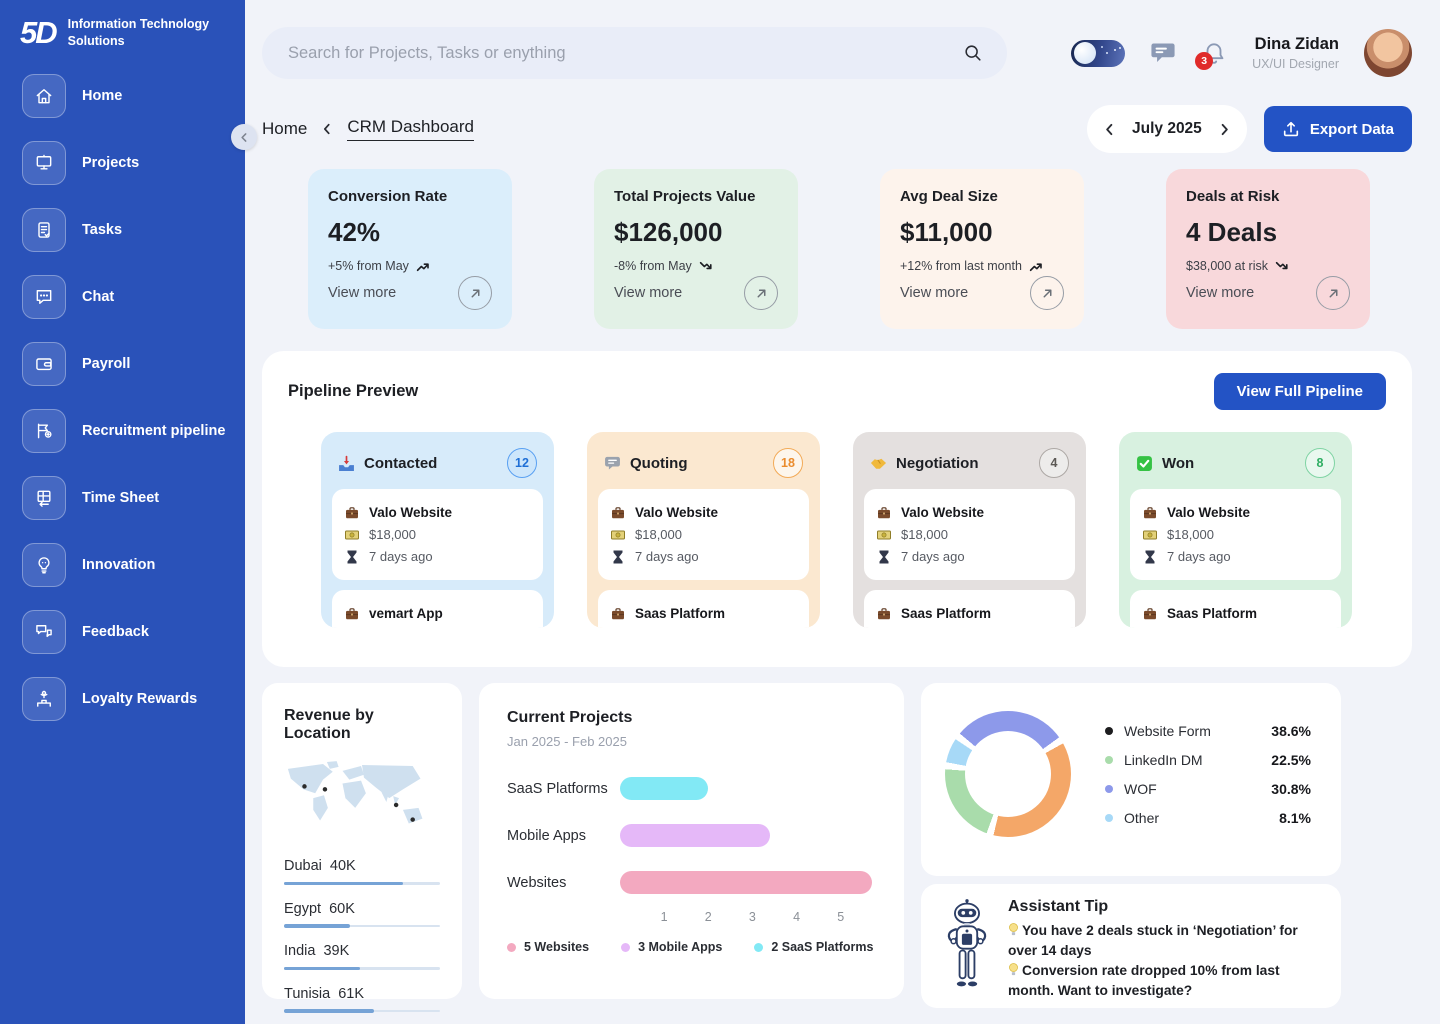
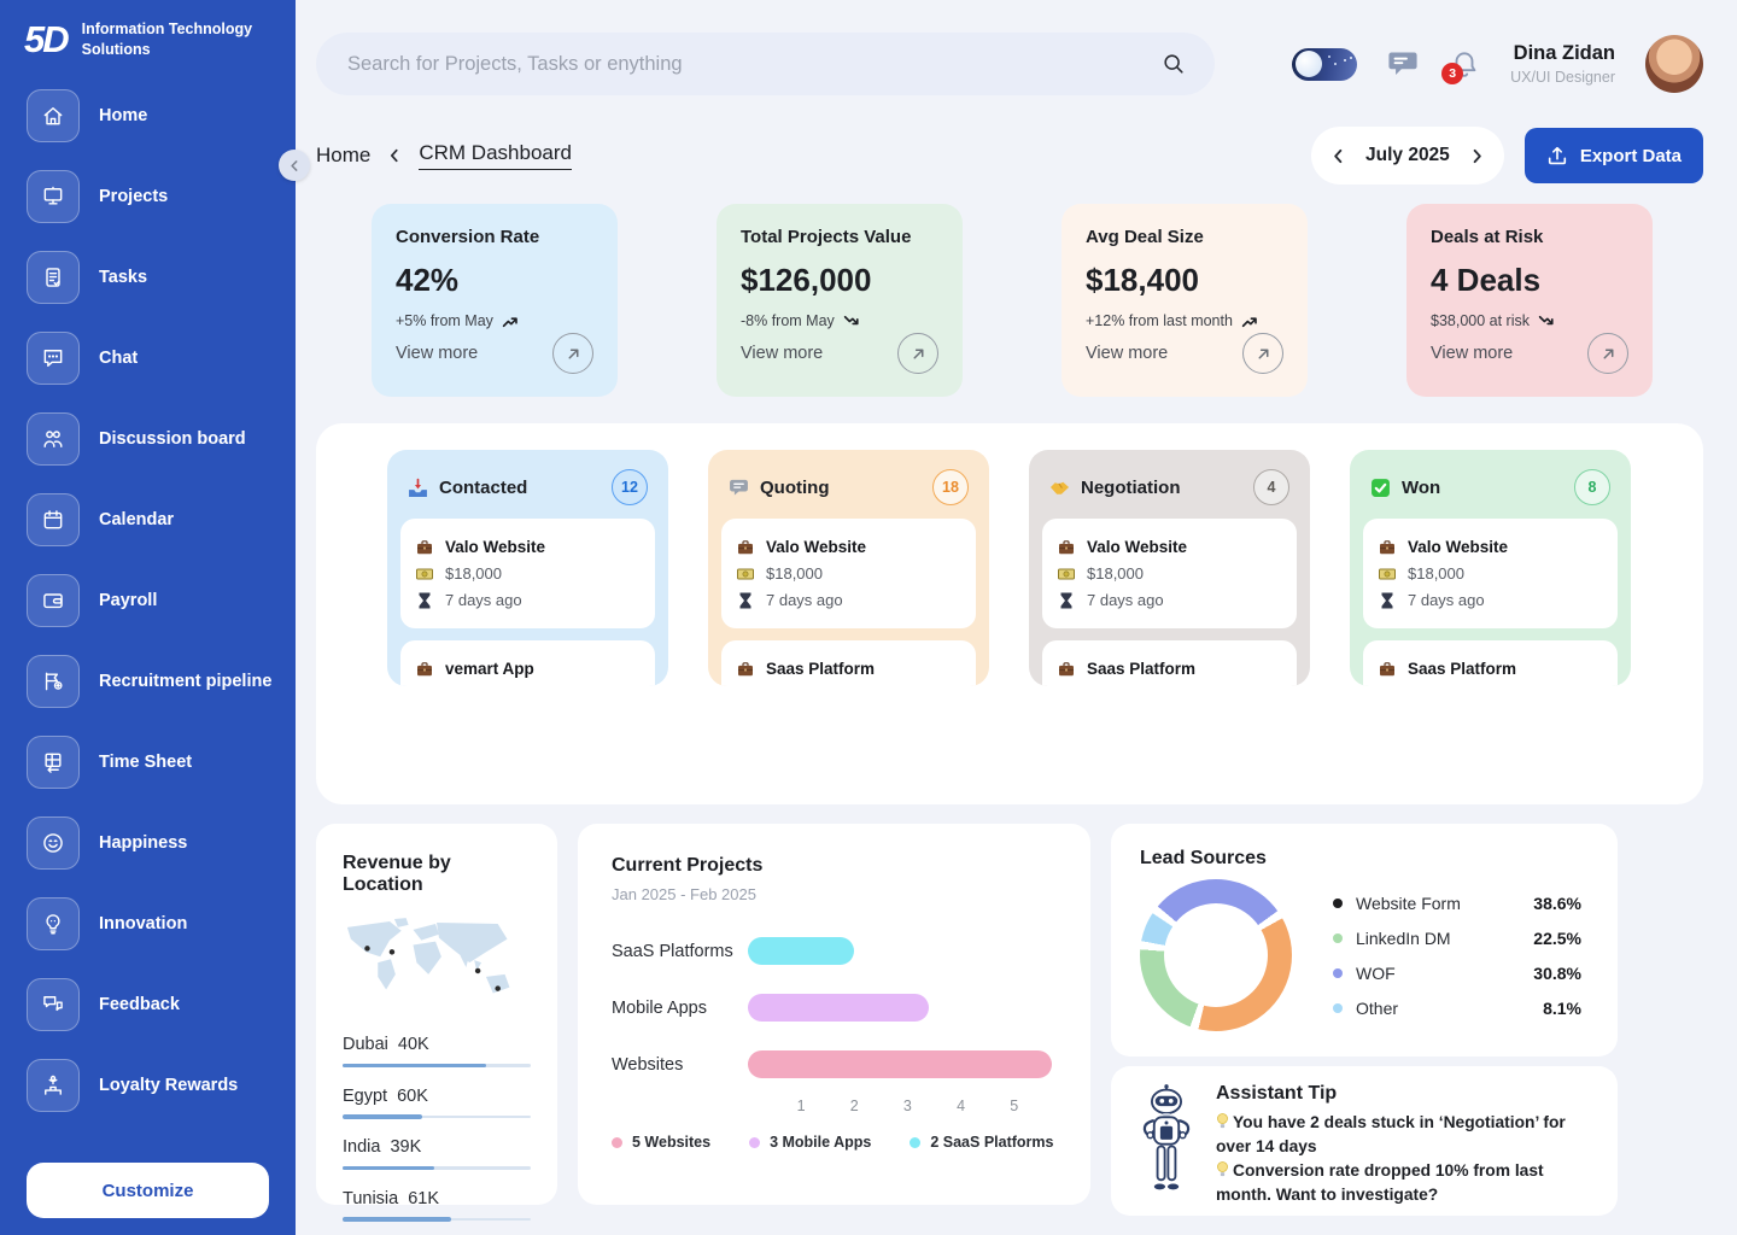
  5D
  Information Technology Solutions
  Home
  Projects
  Tasks
  Chat
+ Discussion board
+ Calendar
  Payroll
  Recruitment pipeline
  Time Sheet
+ Happiness
  Innovation
  Feedback
  Loyalty Rewards
+ Customize
  Search for Projects, Tasks or enything
  3
  Dina Zidan
  UX/UI Designer
  Home
  CRM Dashboard
  July 2025
  Export Data
  Conversion Rate
  42%
  +5% from May
  View more
  Total Projects Value
  $126,000
  -8% from May
  View more
  Avg Deal Size
- $11,000
+ $18,400
  +12% from last month
  View more
  Deals at Risk
  4 Deals
  $38,000 at risk
  View more
- Pipeline Preview
- View Full Pipeline
  Contacted
  12
  Valo Website
  $18,000
  7 days ago
  vemart App
  Quoting
  18
  Valo Website
  $18,000
  7 days ago
  Saas Platform
  Negotiation
  4
  Valo Website
  $18,000
  7 days ago
  Saas Platform
  Won
  8
  Valo Website
  $18,000
  7 days ago
  Saas Platform
  Revenue by Location
  Dubai
  40K
  Egypt
  60K
  India
  39K
  Tunisia
  61K
  Current Projects
  Jan 2025 - Feb 2025
  SaaS Platforms
  Mobile Apps
  Websites
  1
  2
  3
  4
  5
  5 Websites
  3 Mobile Apps
  2 SaaS Platforms
+ Lead Sources
  Website Form
  38.6%
  LinkedIn DM
  22.5%
  WOF
  30.8%
  Other
  8.1%
  Assistant Tip
  You have 2 deals stuck in ‘Negotiation’ for over 14 days
  Conversion rate dropped 10% from last month. Want to investigate?
